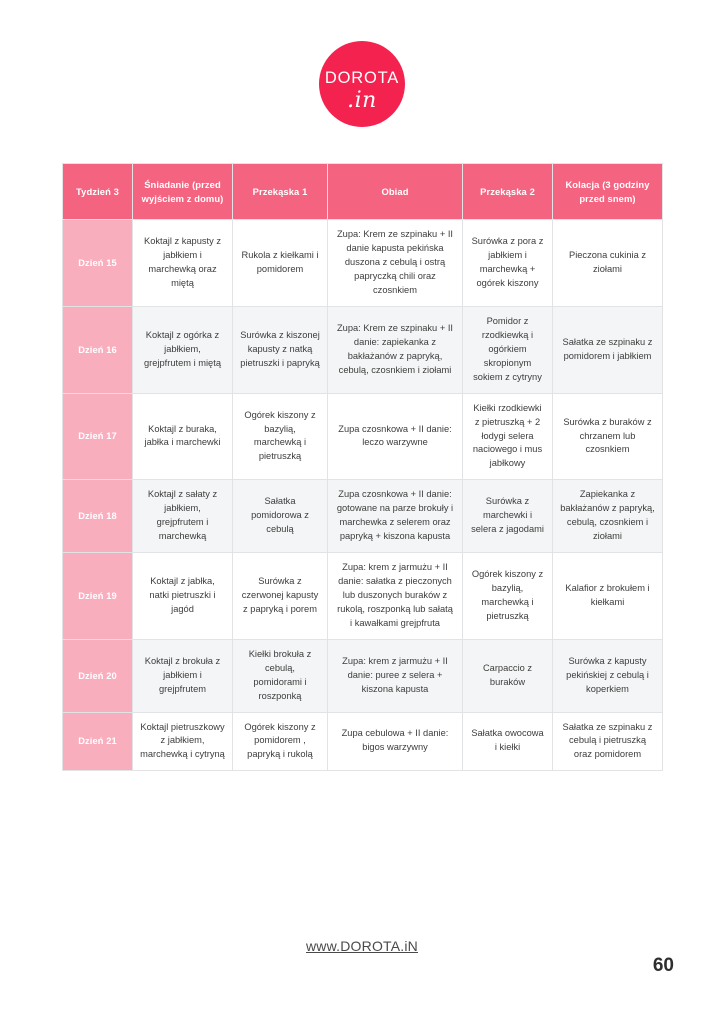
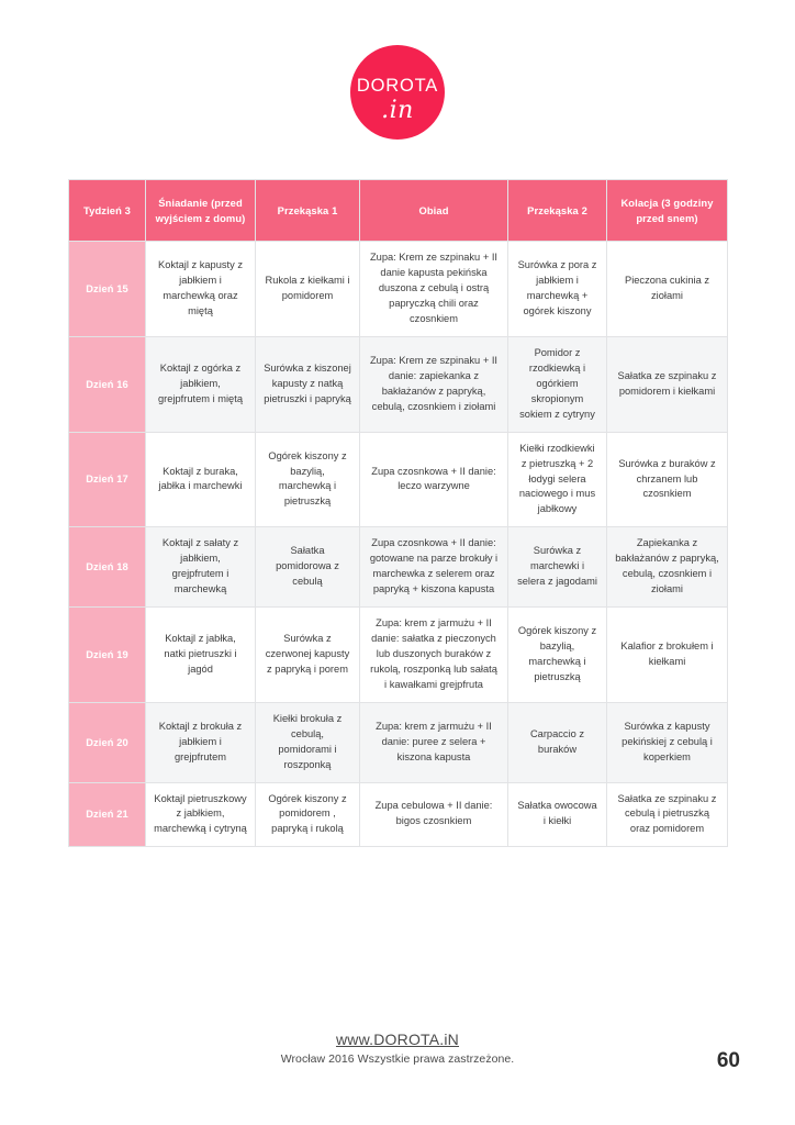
  DOROTA
  .in
  Tydzień 3	Śniadanie (przed wyjściem z domu)	Przekąska 1	Obiad	Przekąska 2	Kolacja (3 godziny przed snem)
  Dzień 15	Koktajl z kapusty z jabłkiem i marchewką oraz miętą	Rukola z kiełkami i pomidorem	Zupa: Krem ze szpinaku + II danie kapusta pekińska duszona z cebulą i ostrą papryczką chili oraz czosnkiem	Surówka z pora z jabłkiem i marchewką + ogórek kiszony	Pieczona cukinia z ziołami
- Dzień 16	Koktajl z ogórka z jabłkiem, grejpfrutem i miętą	Surówka z kiszonej kapusty z natką pietruszki i papryką	Zupa: Krem ze szpinaku + II danie: zapiekanka z bakłażanów z papryką, cebulą, czosnkiem i ziołami	Pomidor z rzodkiewką i ogórkiem skropionym sokiem z cytryny	Sałatka ze szpinaku z pomidorem i jabłkiem
+ Dzień 16	Koktajl z ogórka z jabłkiem, grejpfrutem i miętą	Surówka z kiszonej kapusty z natką pietruszki i papryką	Zupa: Krem ze szpinaku + II danie: zapiekanka z bakłażanów z papryką, cebulą, czosnkiem i ziołami	Pomidor z rzodkiewką i ogórkiem skropionym sokiem z cytryny	Sałatka ze szpinaku z pomidorem i kiełkami
  Dzień 17	Koktajl z buraka, jabłka i marchewki	Ogórek kiszony z bazylią, marchewką i pietruszką	Zupa czosnkowa + II danie: leczo warzywne	Kiełki rzodkiewki z pietruszką + 2 łodygi selera naciowego i mus jabłkowy	Surówka z buraków z chrzanem lub czosnkiem
  Dzień 18	Koktajl z sałaty z jabłkiem, grejpfrutem i marchewką	Sałatka pomidorowa z cebulą	Zupa czosnkowa + II danie: gotowane na parze brokuły i marchewka z selerem oraz papryką + kiszona kapusta	Surówka z marchewki i selera z jagodami	Zapiekanka z bakłażanów z papryką, cebulą, czosnkiem i ziołami
  Dzień 19	Koktajl z jabłka, natki pietruszki i jagód	Surówka z czerwonej kapusty z papryką i porem	Zupa: krem z jarmużu + II danie: sałatka z pieczonych lub duszonych buraków z rukolą, roszponką lub sałatą i kawałkami grejpfruta	Ogórek kiszony z bazylią, marchewką i pietruszką	Kalafior z brokułem i kiełkami
  Dzień 20	Koktajl z brokuła z jabłkiem i grejpfrutem	Kiełki brokuła z cebulą, pomidorami i roszponką	Zupa: krem z jarmużu + II danie: puree z selera + kiszona kapusta	Carpaccio z buraków	Surówka z kapusty pekińskiej z cebulą i koperkiem
- Dzień 21	Koktajl pietruszkowy z jabłkiem, marchewką i cytryną	Ogórek kiszony z pomidorem , papryką i rukolą	Zupa cebulowa + II danie: bigos warzywny	Sałatka owocowa i kiełki	Sałatka ze szpinaku z cebulą i pietruszką oraz pomidorem
+ Dzień 21	Koktajl pietruszkowy z jabłkiem, marchewką i cytryną	Ogórek kiszony z pomidorem , papryką i rukolą	Zupa cebulowa + II danie: bigos czosnkiem	Sałatka owocowa i kiełki	Sałatka ze szpinaku z cebulą i pietruszką oraz pomidorem
  www.DOROTA.iN
+ Wrocław 2016 Wszystkie prawa zastrzeżone.
  60
